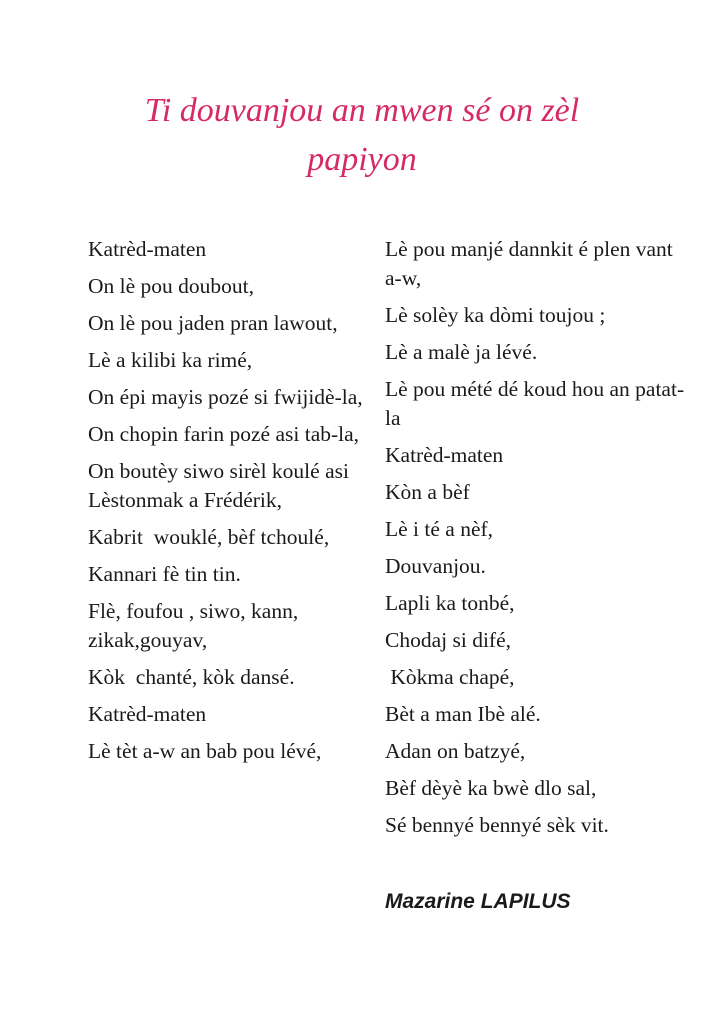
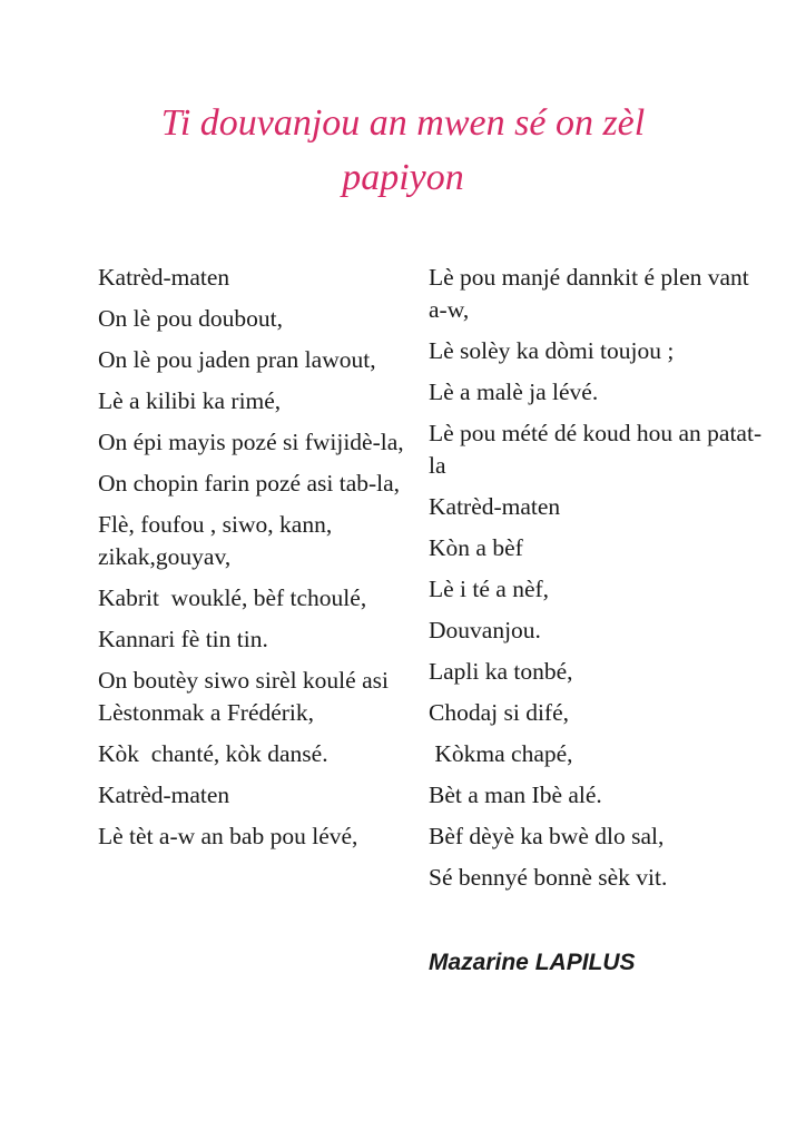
  Ti douvanjou an mwen sé on zèl papiyon
  Katrèd-maten
  On lè pou doubout,
  On lè pou jaden pran lawout,
  Lè a kilibi ka rimé,
  On épi mayis pozé si fwijidè-la,
  On chopin farin pozé asi tab-la,
- On boutèy siwo sirèl koulé asi Lèstonmak a Frédérik,
+ Flè, foufou , siwo, kann, zikak,gouyav,
  Kabrit wouklé, bèf tchoulé,
  Kannari fè tin tin.
- Flè, foufou , siwo, kann, zikak,gouyav,
+ On boutèy siwo sirèl koulé asi Lèstonmak a Frédérik,
  Kòk chanté, kòk dansé.
  Katrèd-maten
  Lè tèt a-w an bab pou lévé,
  Lè pou manjé dannkit é plen vant a-w,
  Lè solèy ka dòmi toujou ;
  Lè a malè ja lévé.
  Lè pou mété dé koud hou an patat-la
  Katrèd-maten
  Kòn a bèf
  Lè i té a nèf,
  Douvanjou.
  Lapli ka tonbé,
  Chodaj si difé,
  Kòkma chapé,
  Bèt a man Ibè alé.
- Adan on batzyé,
  Bèf dèyè ka bwè dlo sal,
- Sé bennyé bennyé sèk vit.
+ Sé bennyé bonnè sèk vit.
  Mazarine LAPILUS
